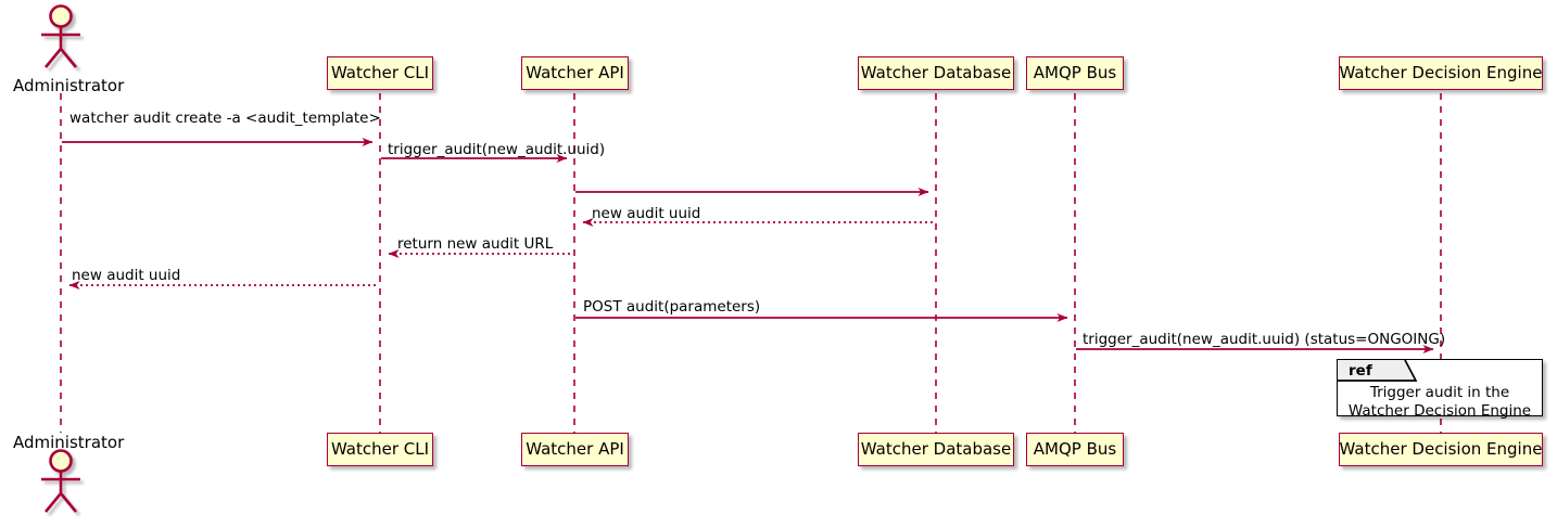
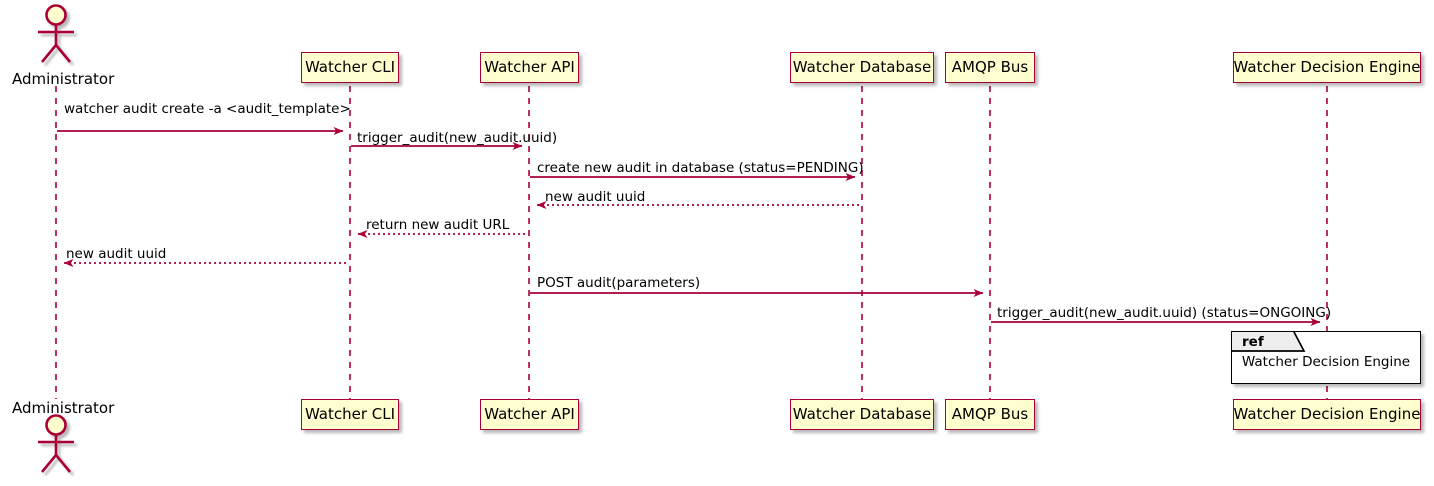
  Watcher CLI
  Watcher API
  Watcher Database
  AMQP Bus
  Watcher Decision Engine
  Watcher CLI
  Watcher API
  Watcher Database
  AMQP Bus
  Watcher Decision Engine
  Administrator
  Administrator
  watcher audit create -a <audit_template>
  trigger_audit(new_audit.uuid)
+ create new audit in database (status=PENDING)
  new audit uuid
  return new audit URL
  new audit uuid
  POST audit(parameters)
  trigger_audit(new_audit.uuid) (status=ONGOING)
  ref
- Trigger audit in the
  Watcher Decision Engine
